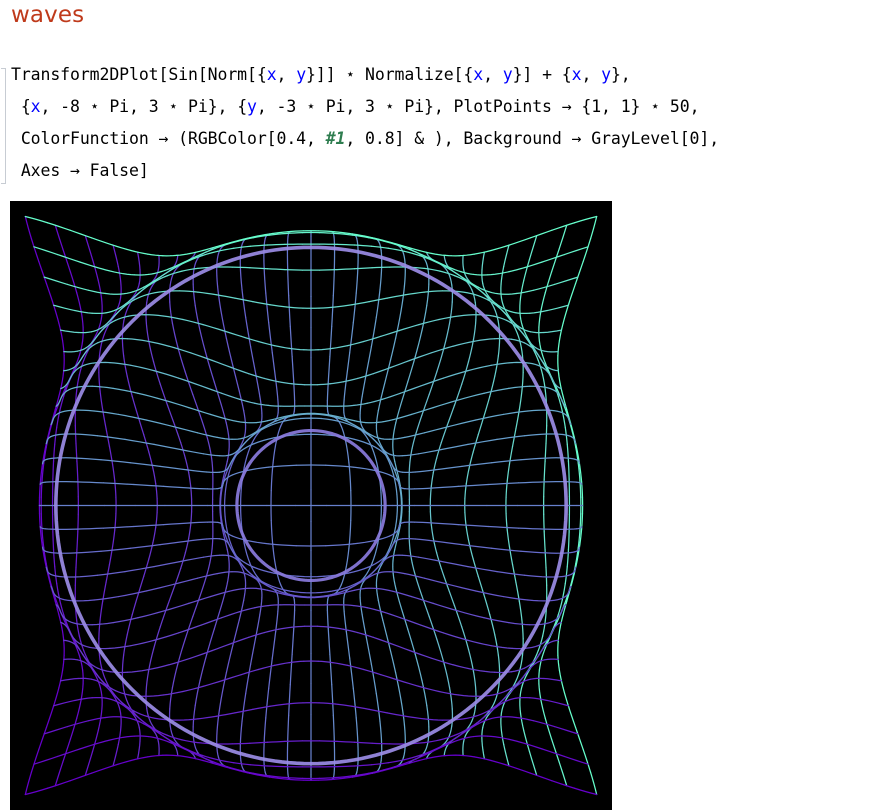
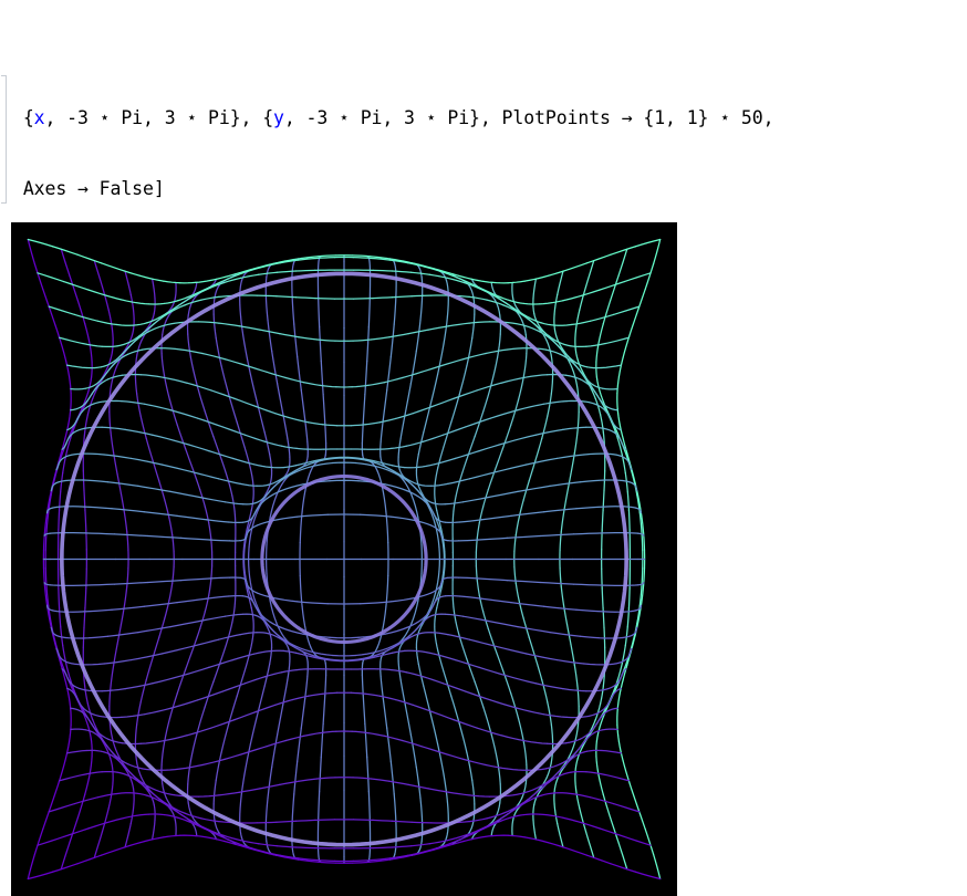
- waves
- Transform2DPlot[Sin[Norm[{x, y}]] ⋆ Normalize[{x, y}] + {x, y},
- {x, -8 ⋆ Pi, 3 ⋆ Pi}, {y, -3 ⋆ Pi, 3 ⋆ Pi}, PlotPoints → {1, 1} ⋆ 50,
+ {x, -3 ⋆ Pi, 3 ⋆ Pi}, {y, -3 ⋆ Pi, 3 ⋆ Pi}, PlotPoints → {1, 1} ⋆ 50,
- ColorFunction → (RGBColor[0.4, #1, 0.8] & ), Background → GrayLevel[0],
  Axes → False]
